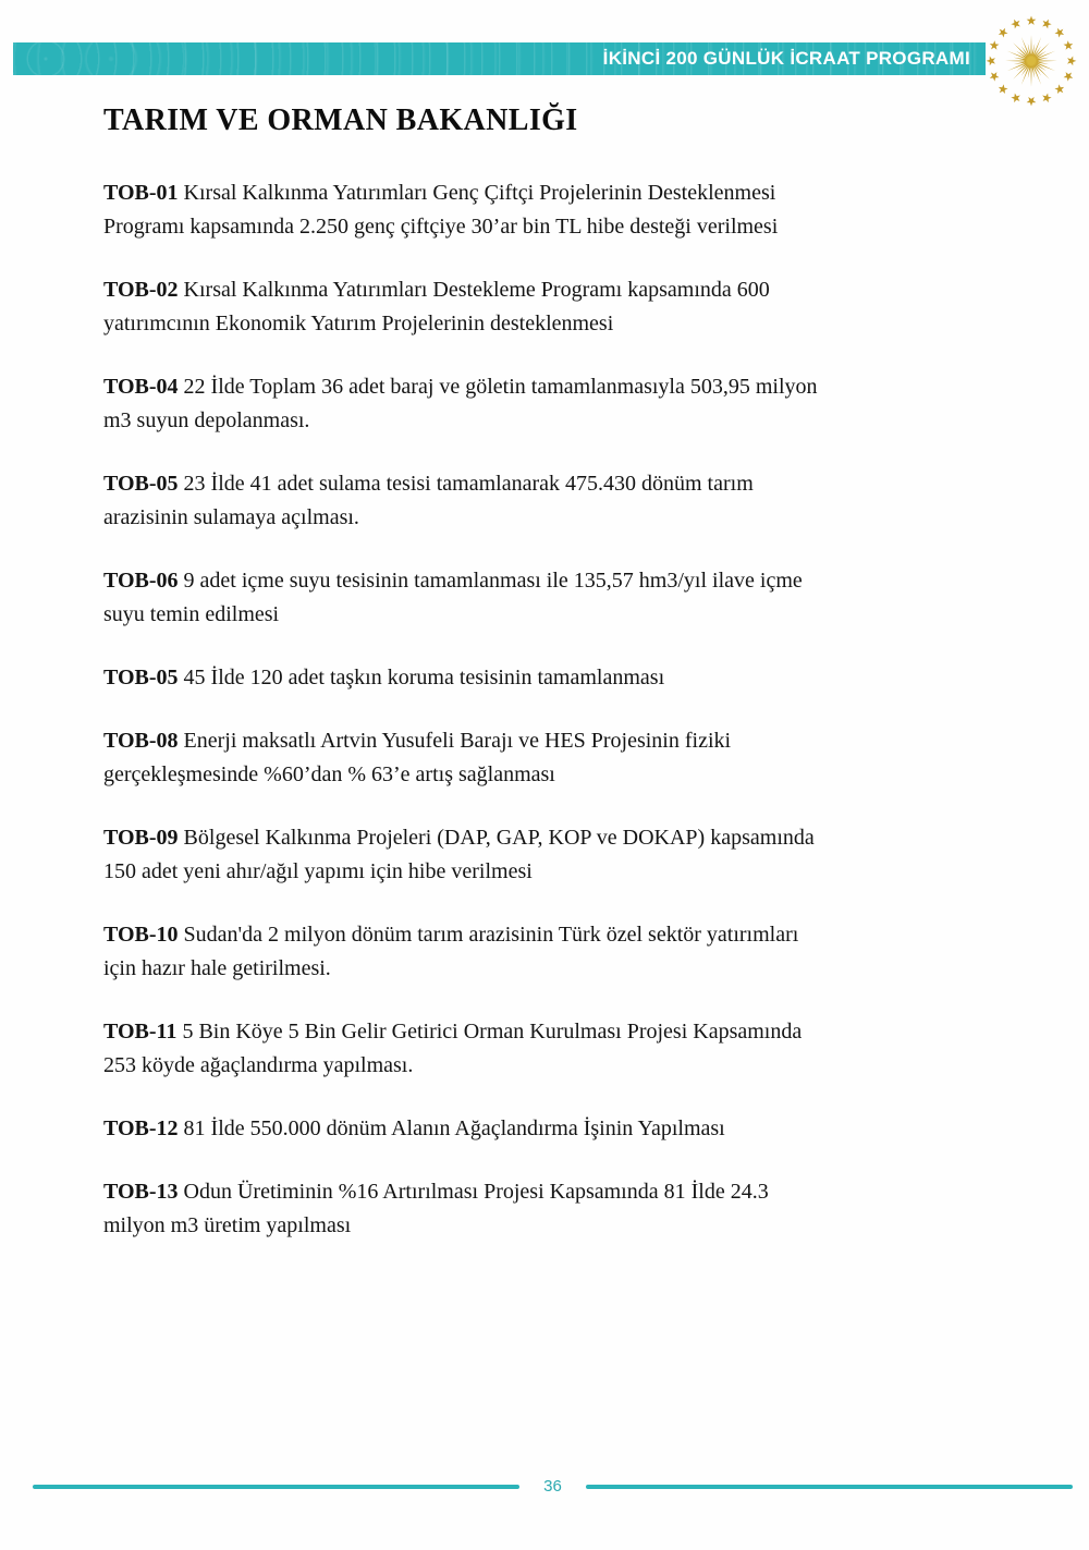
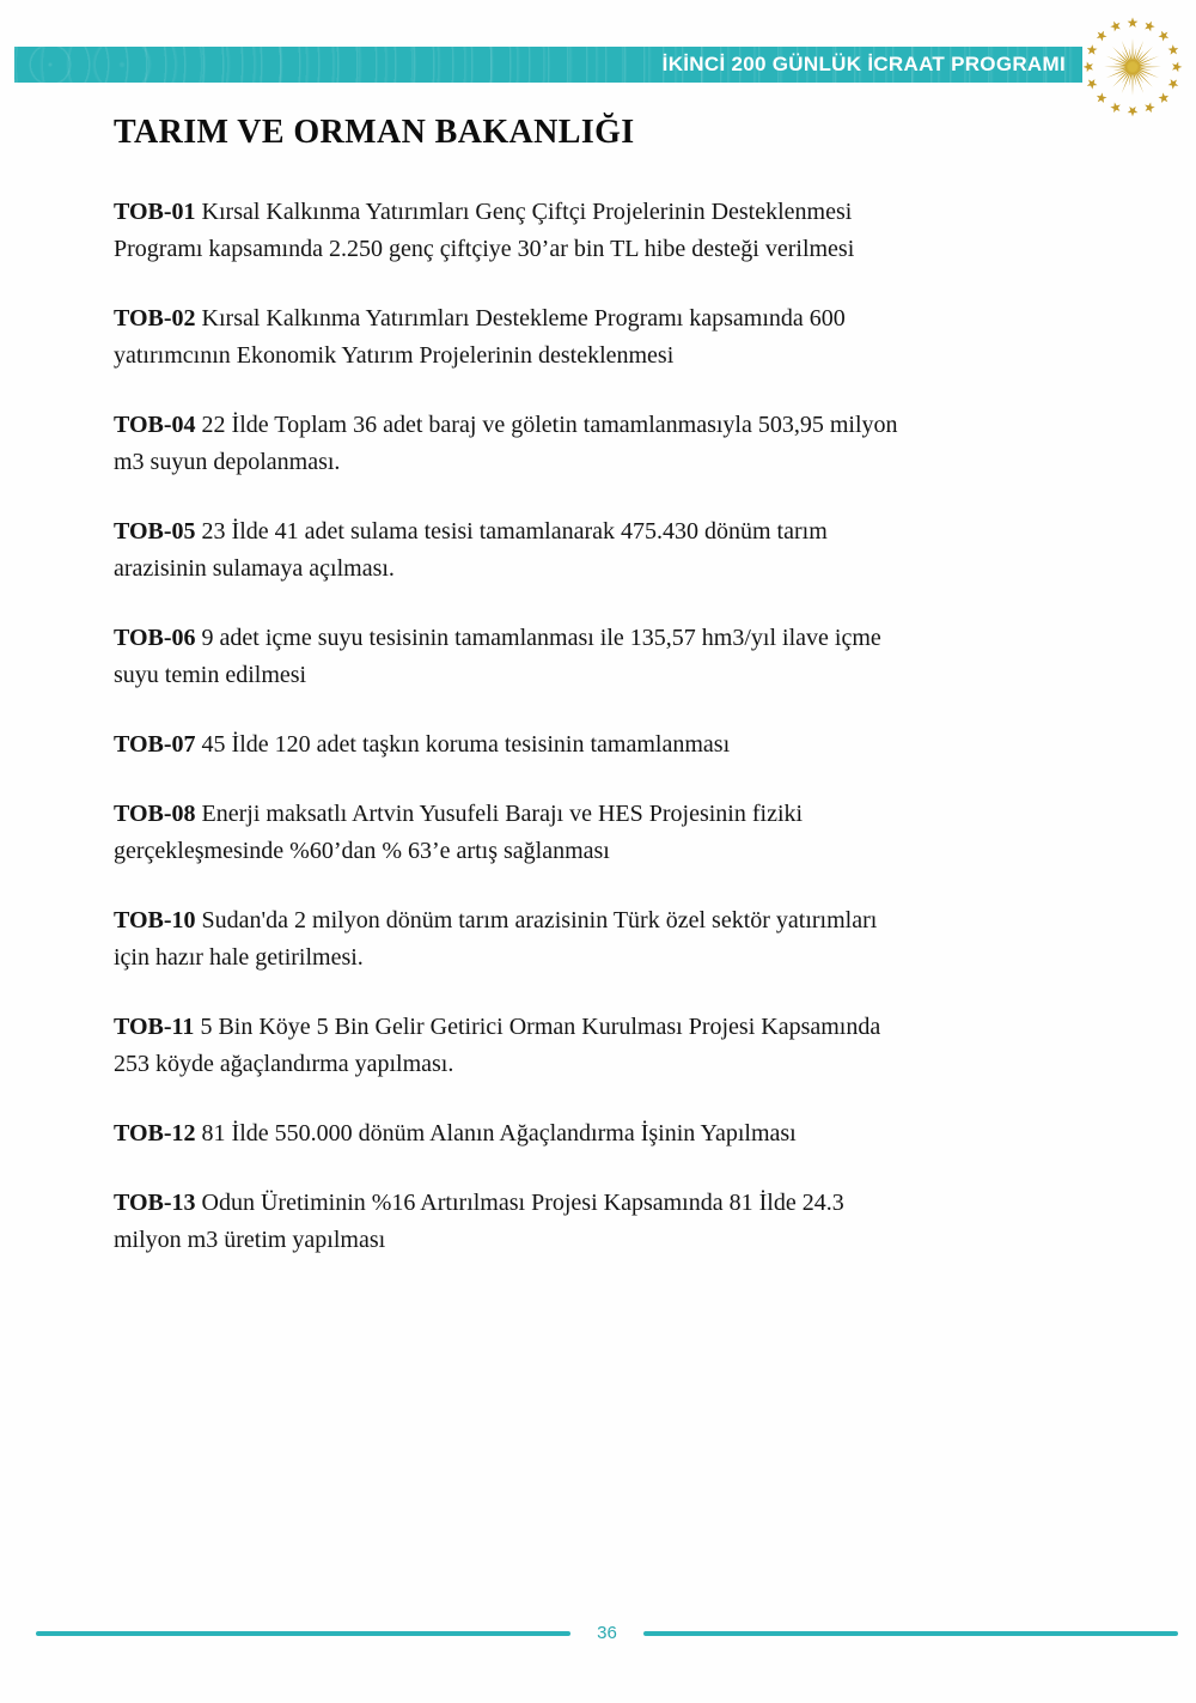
  İKİNCİ 200 GÜNLÜK İCRAAT PROGRAMI
  TARIM VE ORMAN BAKANLIĞI
  TOB-01 Kırsal Kalkınma Yatırımları Genç Çiftçi Projelerinin Desteklenmesi
  Programı kapsamında 2.250 genç çiftçiye 30’ar bin TL hibe desteği verilmesi
  TOB-02 Kırsal Kalkınma Yatırımları Destekleme Programı kapsamında 600
  yatırımcının Ekonomik Yatırım Projelerinin desteklenmesi
  TOB-04 22 İlde Toplam 36 adet baraj ve göletin tamamlanmasıyla 503,95 milyon
  m3 suyun depolanması.
  TOB-05 23 İlde 41 adet sulama tesisi tamamlanarak 475.430 dönüm tarım
  arazisinin sulamaya açılması.
  TOB-06 9 adet içme suyu tesisinin tamamlanması ile 135,57 hm3/yıl ilave içme
  suyu temin edilmesi
- TOB-05 45 İlde 120 adet taşkın koruma tesisinin tamamlanması
+ TOB-07 45 İlde 120 adet taşkın koruma tesisinin tamamlanması
  TOB-08 Enerji maksatlı Artvin Yusufeli Barajı ve HES Projesinin fiziki
  gerçekleşmesinde %60’dan % 63’e artış sağlanması
- TOB-09 Bölgesel Kalkınma Projeleri (DAP, GAP, KOP ve DOKAP) kapsamında
- 150 adet yeni ahır/ağıl yapımı için hibe verilmesi
  TOB-10 Sudan'da 2 milyon dönüm tarım arazisinin Türk özel sektör yatırımları
  için hazır hale getirilmesi.
  TOB-11 5 Bin Köye 5 Bin Gelir Getirici Orman Kurulması Projesi Kapsamında
  253 köyde ağaçlandırma yapılması.
  TOB-12 81 İlde 550.000 dönüm Alanın Ağaçlandırma İşinin Yapılması
  TOB-13 Odun Üretiminin %16 Artırılması Projesi Kapsamında 81 İlde 24.3
  milyon m3 üretim yapılması
  36
